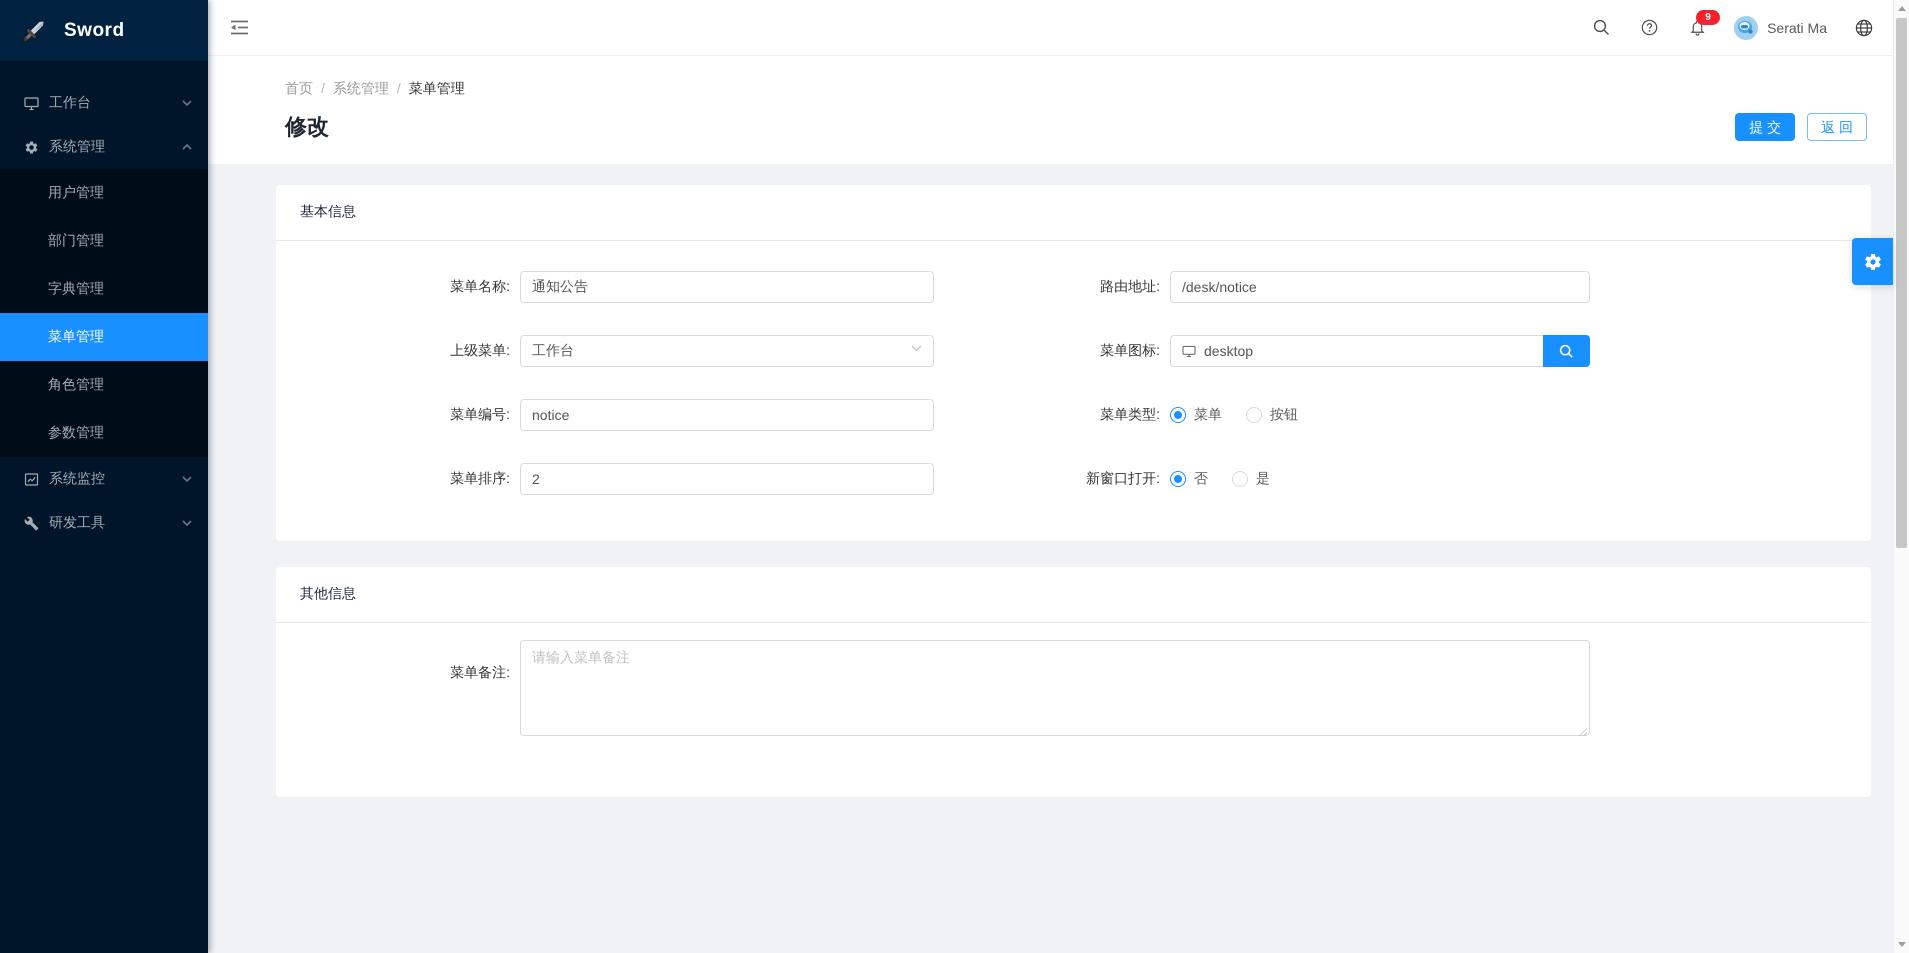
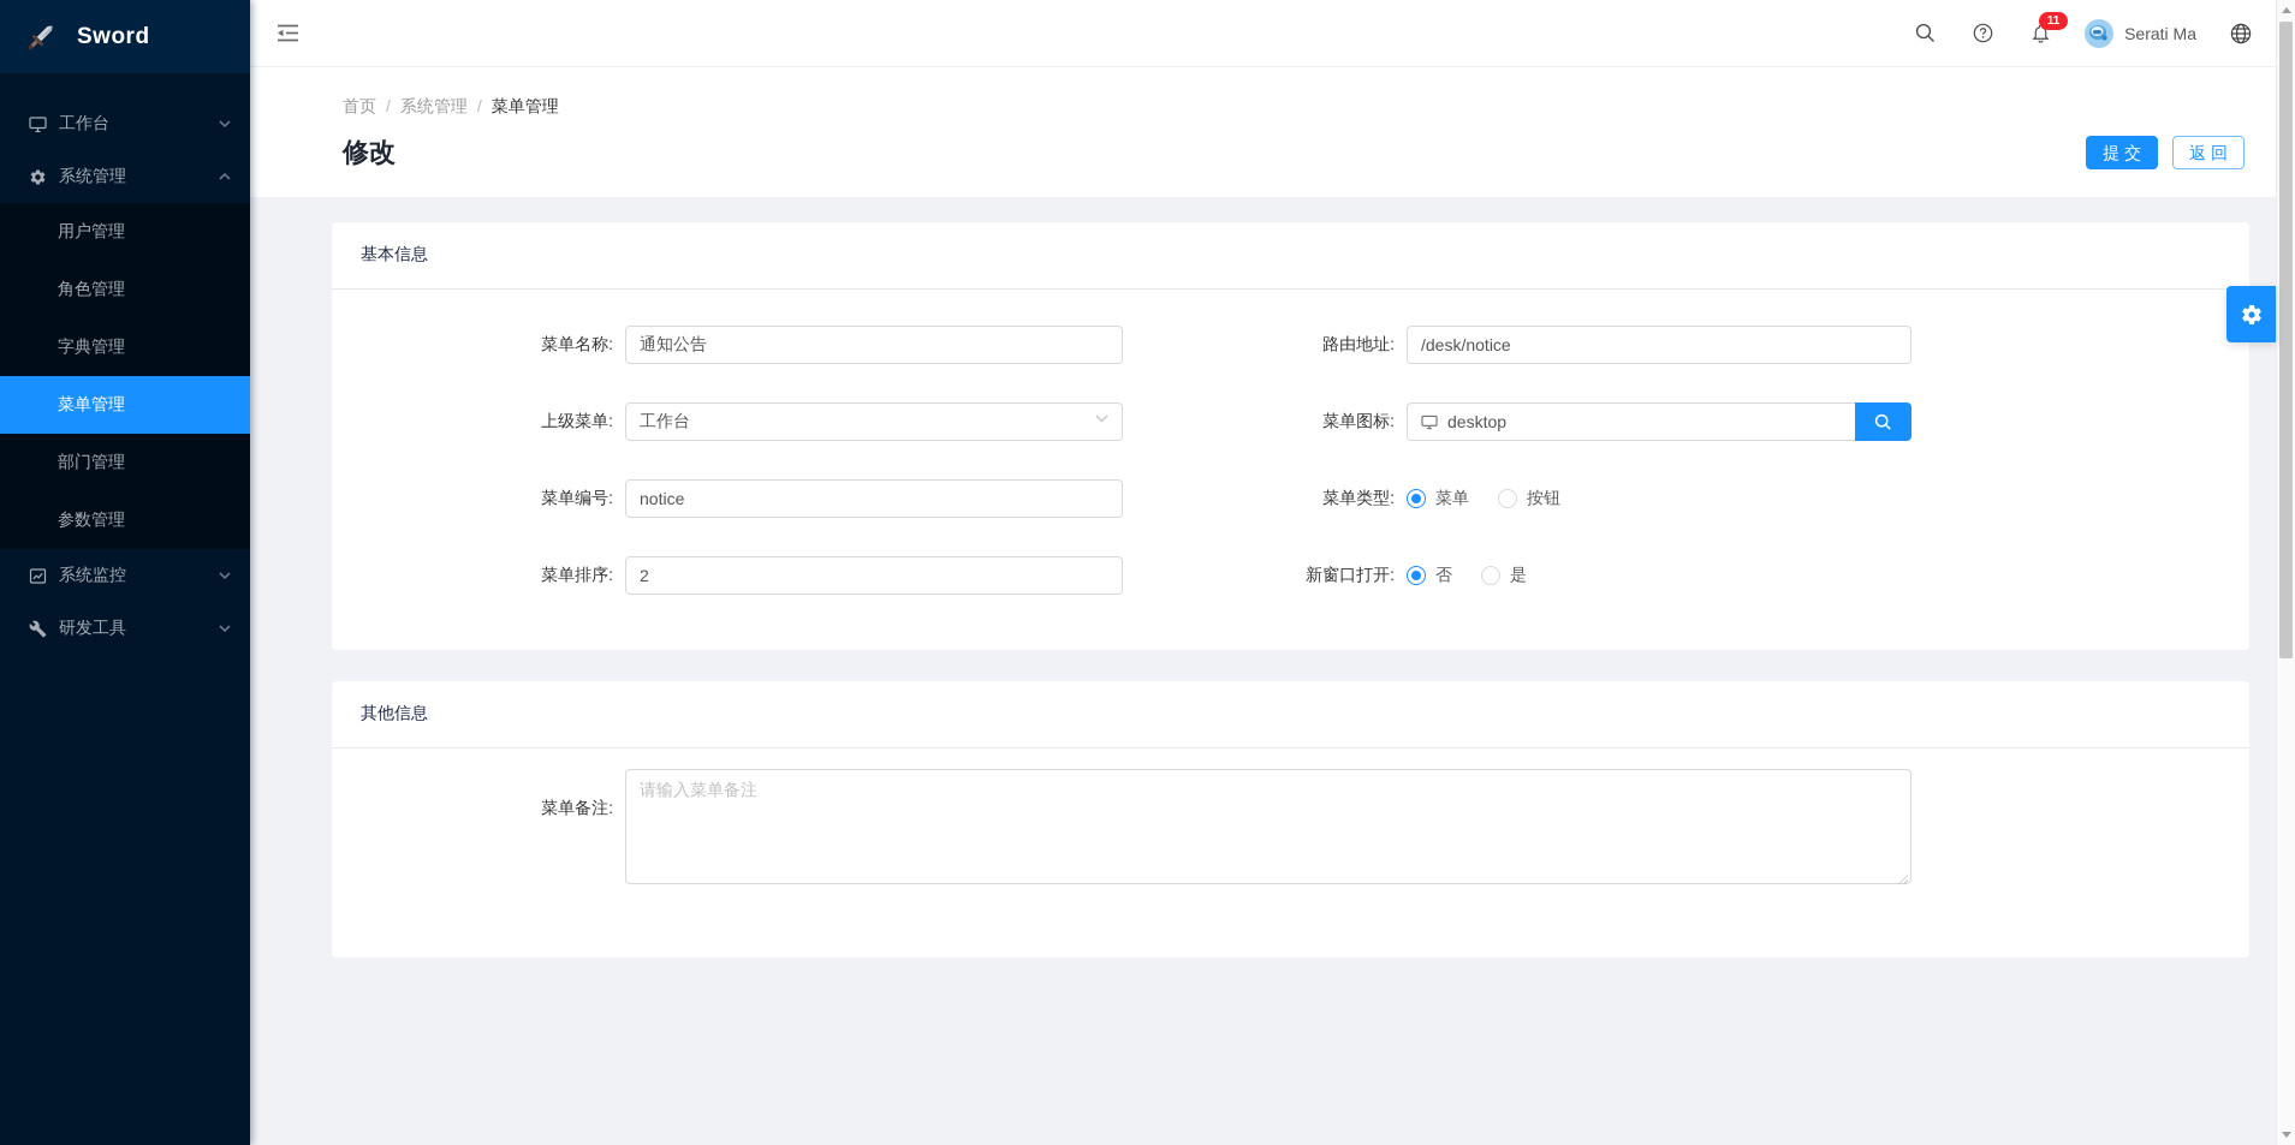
  Sword
  工作台
  系统管理
  用户管理
- 部门管理
+ 角色管理
  字典管理
  菜单管理
- 角色管理
+ 部门管理
  参数管理
  系统监控
  研发工具
- 9
+ 11
  Serati Ma
  首页
  /
  系统管理
  /
  菜单管理
  修改
  提 交
  返 回
  基本信息
  菜单名称:
  通知公告
  路由地址:
  /desk/notice
  上级菜单:
  工作台
  菜单图标:
  desktop
  菜单编号:
  notice
  菜单类型:
  菜单
  按钮
  菜单排序:
  2
  新窗口打开:
  否
  是
  其他信息
  菜单备注:
  请输入菜单备注
